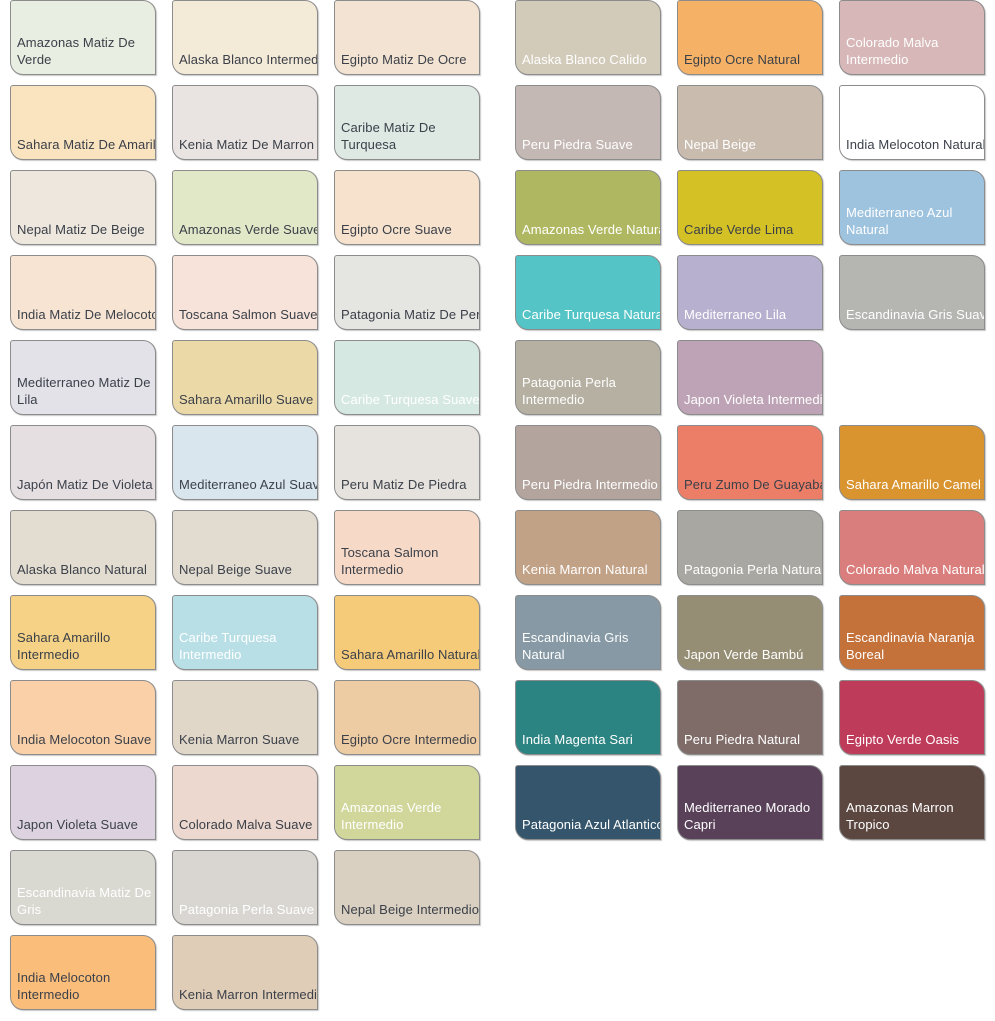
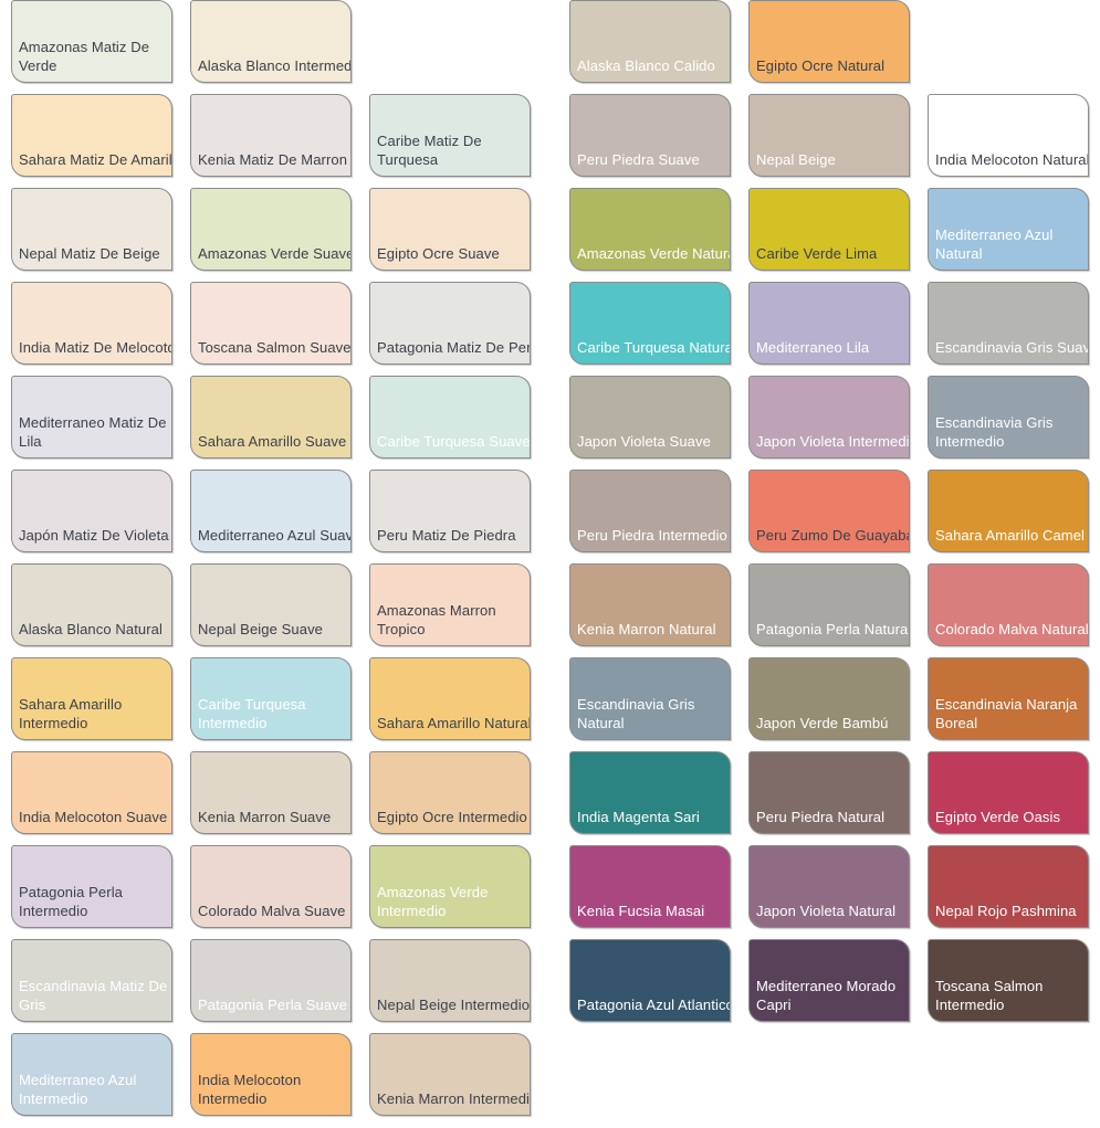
  Amazonas Matiz De Verde
  Alaska Blanco Intermed
- Egipto Matiz De Ocre
  Sahara Matiz De Amaril
  Kenia Matiz De Marron
  Caribe Matiz De Turquesa
  Nepal Matiz De Beige
  Amazonas Verde Suave
  Egipto Ocre Suave
  India Matiz De Melocot
  Toscana Salmon Suave
  Patagonia Matiz De Per
  Mediterraneo Matiz De Lila
  Sahara Amarillo Suave
  Caribe Turquesa Suave
  Japón Matiz De Violeta
  Mediterraneo Azul Suav
  Peru Matiz De Piedra
  Alaska Blanco Natural
  Nepal Beige Suave
- Toscana Salmon Intermedio
+ Amazonas Marron Tropico
  Sahara Amarillo Intermedio
  Caribe Turquesa Intermedio
  Sahara Amarillo Natura
  India Melocoton Suave
  Kenia Marron Suave
  Egipto Ocre Intermedio
- Japon Violeta Suave
+ Patagonia Perla Intermedio
  Colorado Malva Suave
  Amazonas Verde Intermedio
  Escandinavia Matiz De Gris
  Patagonia Perla Suave
  Nepal Beige Intermedio
+ Mediterraneo Azul Intermedio
  India Melocoton Intermedio
  Kenia Marron Intermedi
  Alaska Blanco Calido
  Egipto Ocre Natural
- Colorado Malva Intermedio
  Peru Piedra Suave
  Nepal Beige
  India Melocoton Natura
  Amazonas Verde Natur
  Caribe Verde Lima
  Mediterraneo Azul Natural
  Caribe Turquesa Natura
  Mediterraneo Lila
  Escandinavia Gris Suav
- Patagonia Perla Intermedio
+ Japon Violeta Suave
  Japon Violeta Intermedi
+ Escandinavia Gris Intermedio
  Peru Piedra Intermedio
  Peru Zumo De Guayab
  Sahara Amarillo Camel
  Kenia Marron Natural
  Patagonia Perla Natura
  Colorado Malva Natural
  Escandinavia Gris Natural
  Japon Verde Bambú
  Escandinavia Naranja Boreal
  India Magenta Sari
  Peru Piedra Natural
  Egipto Verde Oasis
+ Kenia Fucsia Masai
+ Japon Violeta Natural
+ Nepal Rojo Pashmina
  Patagonia Azul Atlantic
  Mediterraneo Morado Capri
- Amazonas Marron Tropico
+ Toscana Salmon Intermedio
